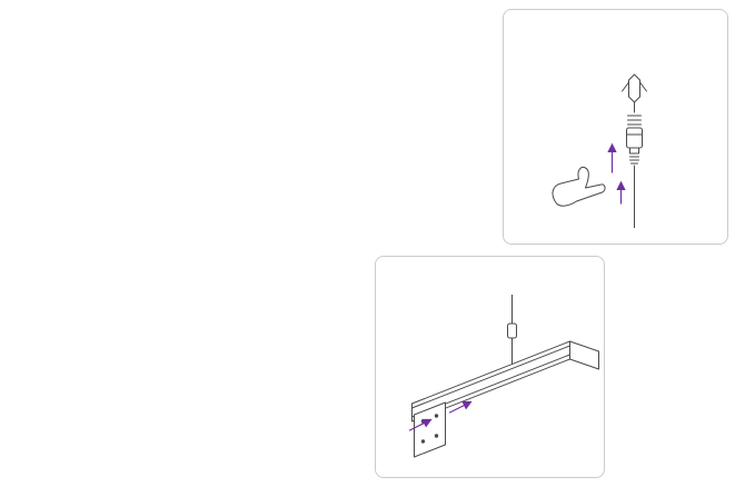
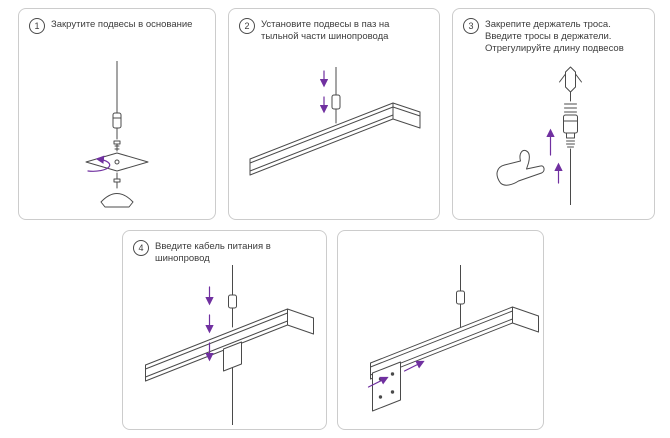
+ 1
+ Закрутите подвесы в основание
+ 2
+ Установите подвесы в паз на тыльной части шинопровода
+ 3
+ Закрепите держатель троса. Введите тросы в держатели. Отрегулируйте длину подвесов
+ 4
+ Введите кабель питания в шинопровод
